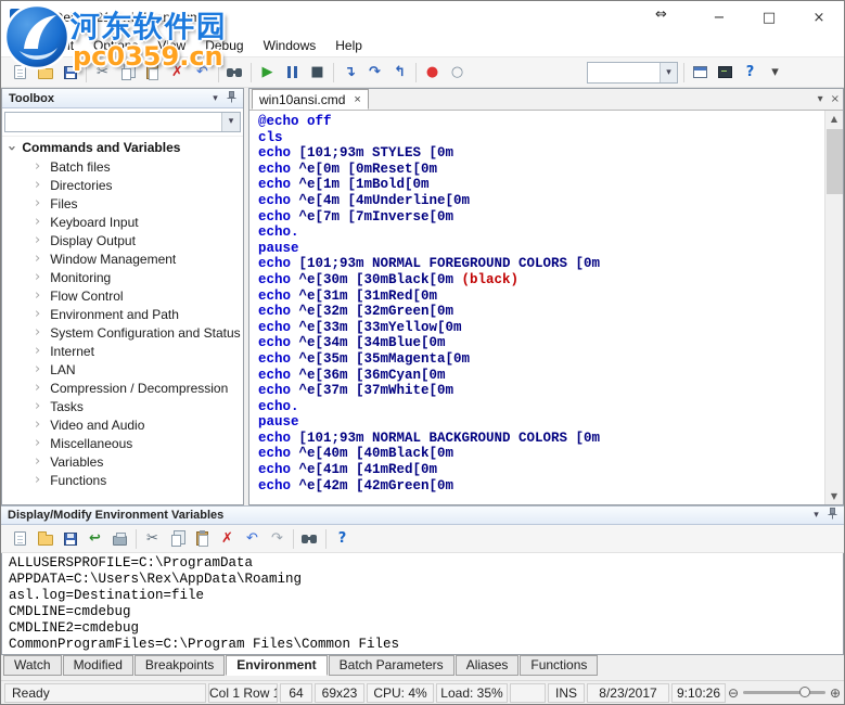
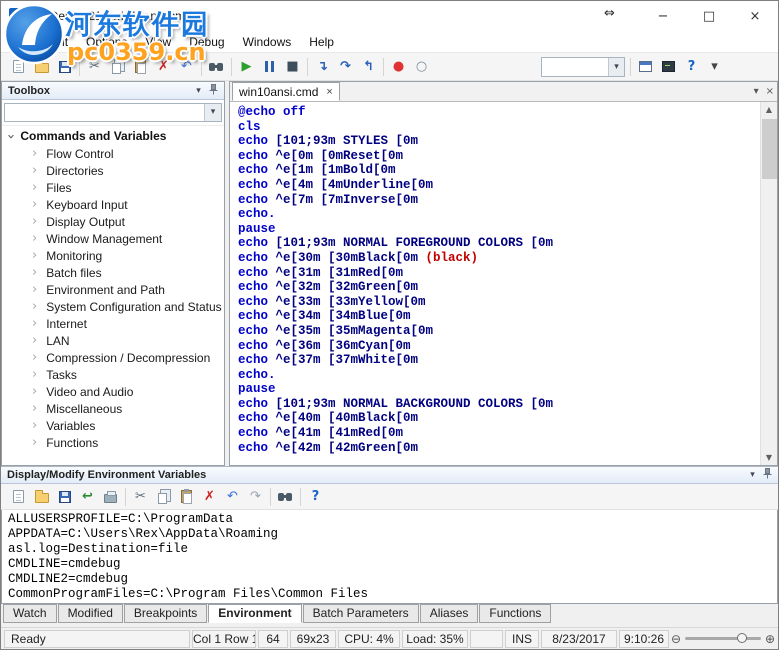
  ebug 21 - win10ansi.cmd
  ⇔
  −
  □
  ×
  Options
  View
  Debug
  Windows
  Help
  ✂
  ✗
  ↶
  ▶
  ■
  ↴
  ↷
  ↰
  ●
  ○
  ▾
  ?
  ▾
  Toolbox
  ▾
  ▾
  Commands and Variables
  ›
- Batch files
+ Flow Control
  ›
  Directories
  ›
  Files
  ›
  Keyboard Input
  ›
  Display Output
  ›
  Window Management
  ›
  Monitoring
  ›
- Flow Control
+ Batch files
  ›
  Environment and Path
  ›
  System Configuration and Status
  ›
  Internet
  ›
  LAN
  ›
  Compression / Decompression
  ›
  Tasks
  ›
  Video and Audio
  ›
  Miscellaneous
  ›
  Variables
  ›
  Functions
  win10ansi.cmd
  ×
  ▾
  ×
  @echo off
  cls
  echo [101;93m STYLES [0m
  echo ^e[0m [0mReset[0m
  echo ^e[1m [1mBold[0m
  echo ^e[4m [4mUnderline[0m
  echo ^e[7m [7mInverse[0m
  echo.
  pause
  echo [101;93m NORMAL FOREGROUND COLORS [0m
  echo ^e[30m [30mBlack[0m (black)
  echo ^e[31m [31mRed[0m
  echo ^e[32m [32mGreen[0m
  echo ^e[33m [33mYellow[0m
  echo ^e[34m [34mBlue[0m
  echo ^e[35m [35mMagenta[0m
  echo ^e[36m [36mCyan[0m
  echo ^e[37m [37mWhite[0m
  echo.
  pause
  echo [101;93m NORMAL BACKGROUND COLORS [0m
  echo ^e[40m [40mBlack[0m
  echo ^e[41m [41mRed[0m
  echo ^e[42m [42mGreen[0m
  ▲
  ▼
  Display/Modify Environment Variables
  ▾
  ↩
  ✂
  ✗
  ↶
  ↷
  ?
  ALLUSERSPROFILE=C:\ProgramData
  APPDATA=C:\Users\Rex\AppData\Roaming
  asl.log=Destination=file
  CMDLINE=cmdebug
  CMDLINE2=cmdebug
  CommonProgramFiles=C:\Program Files\Common Files
  Watch
  Modified
  Breakpoints
  Environment
  Batch Parameters
  Aliases
  Functions
  Ready
  Col 1 Row 1
  64
  69x23
  CPU: 4%
  Load: 35%
  INS
  8/23/2017
  9:10:26
  ⊖
  ⊕
  河东软件园
  pc0359.cn
